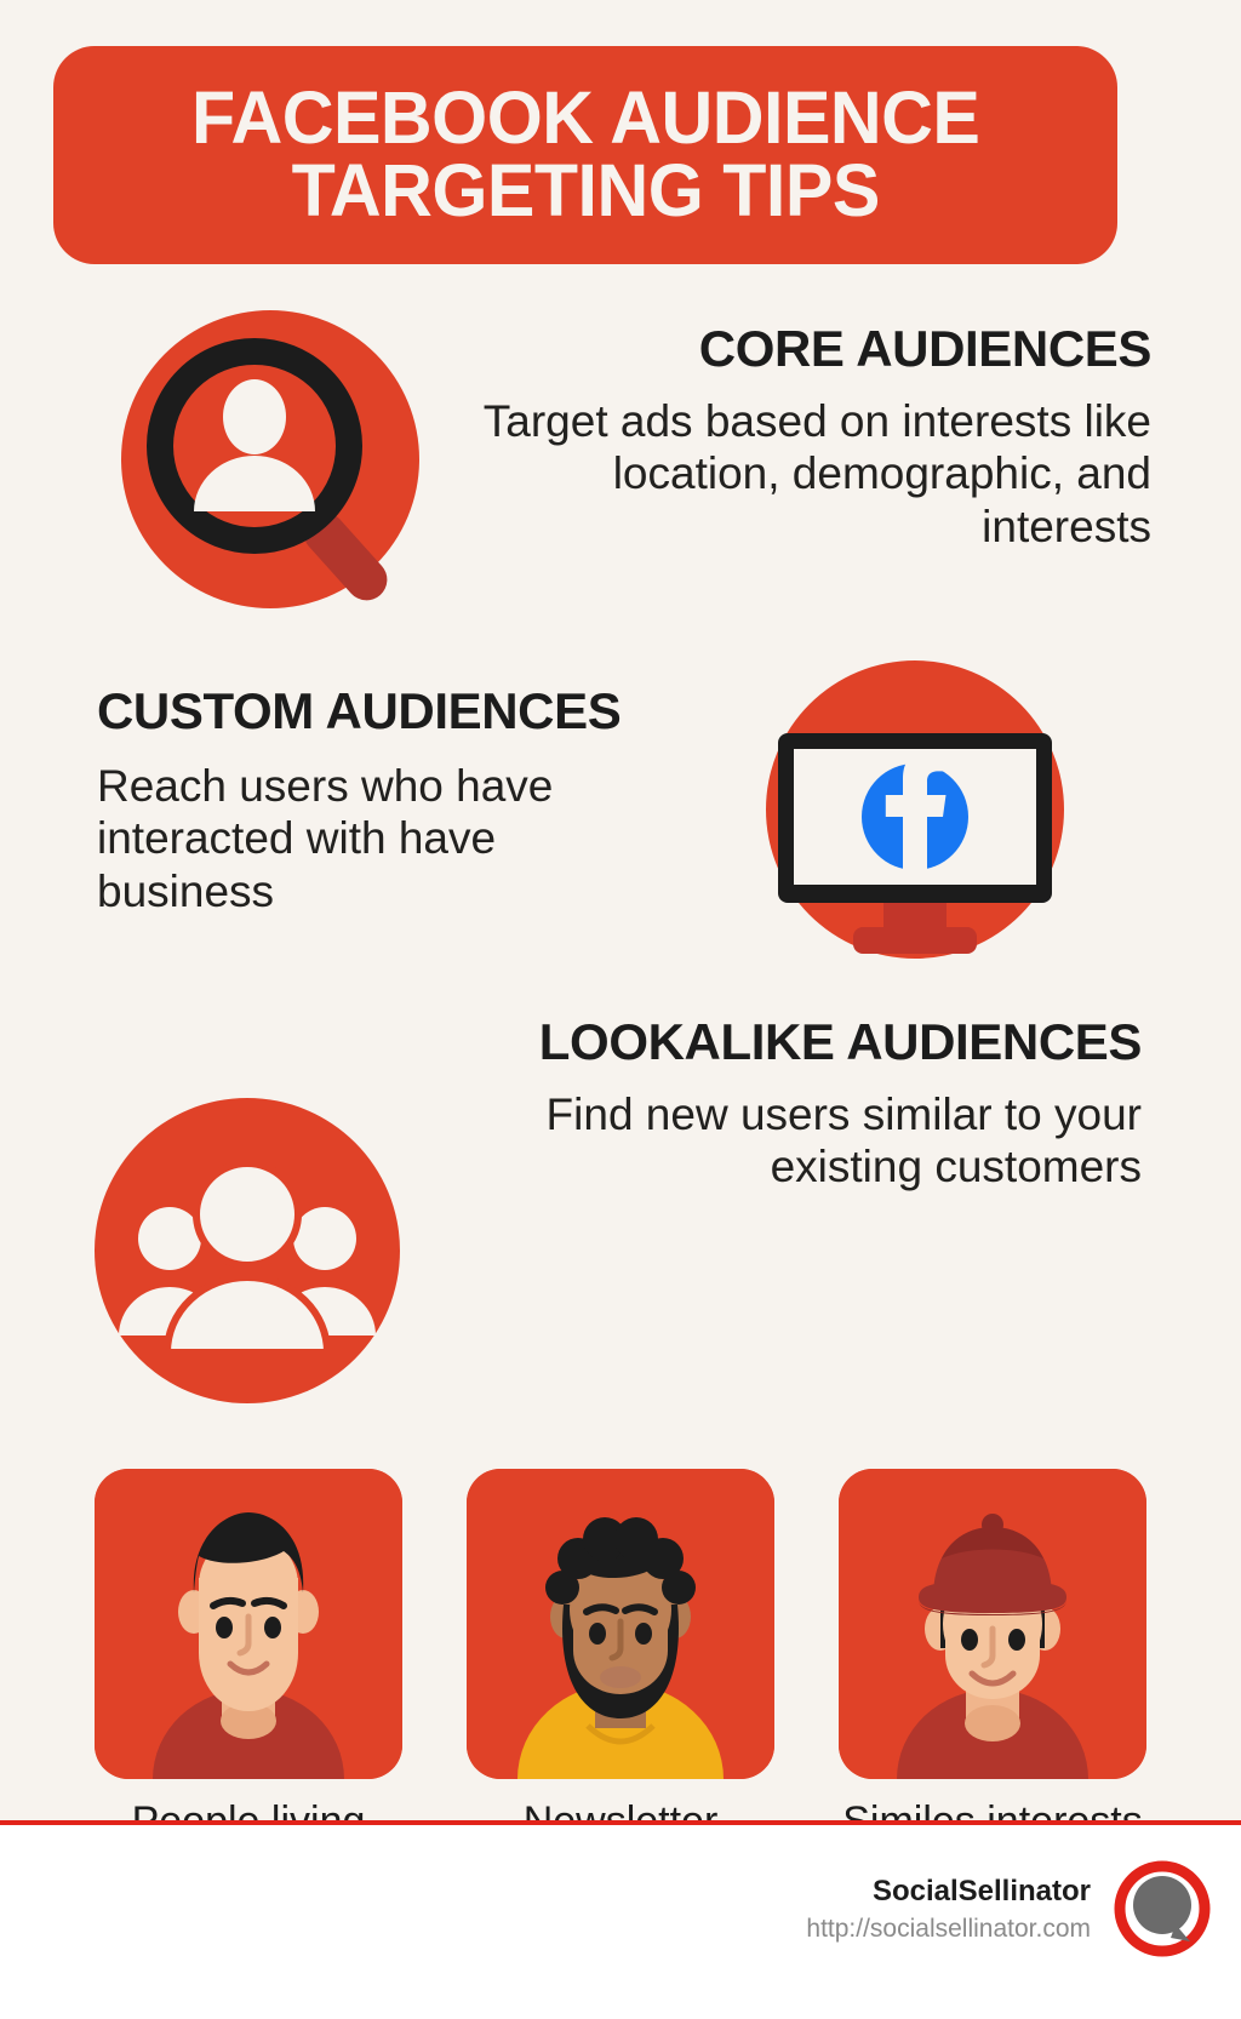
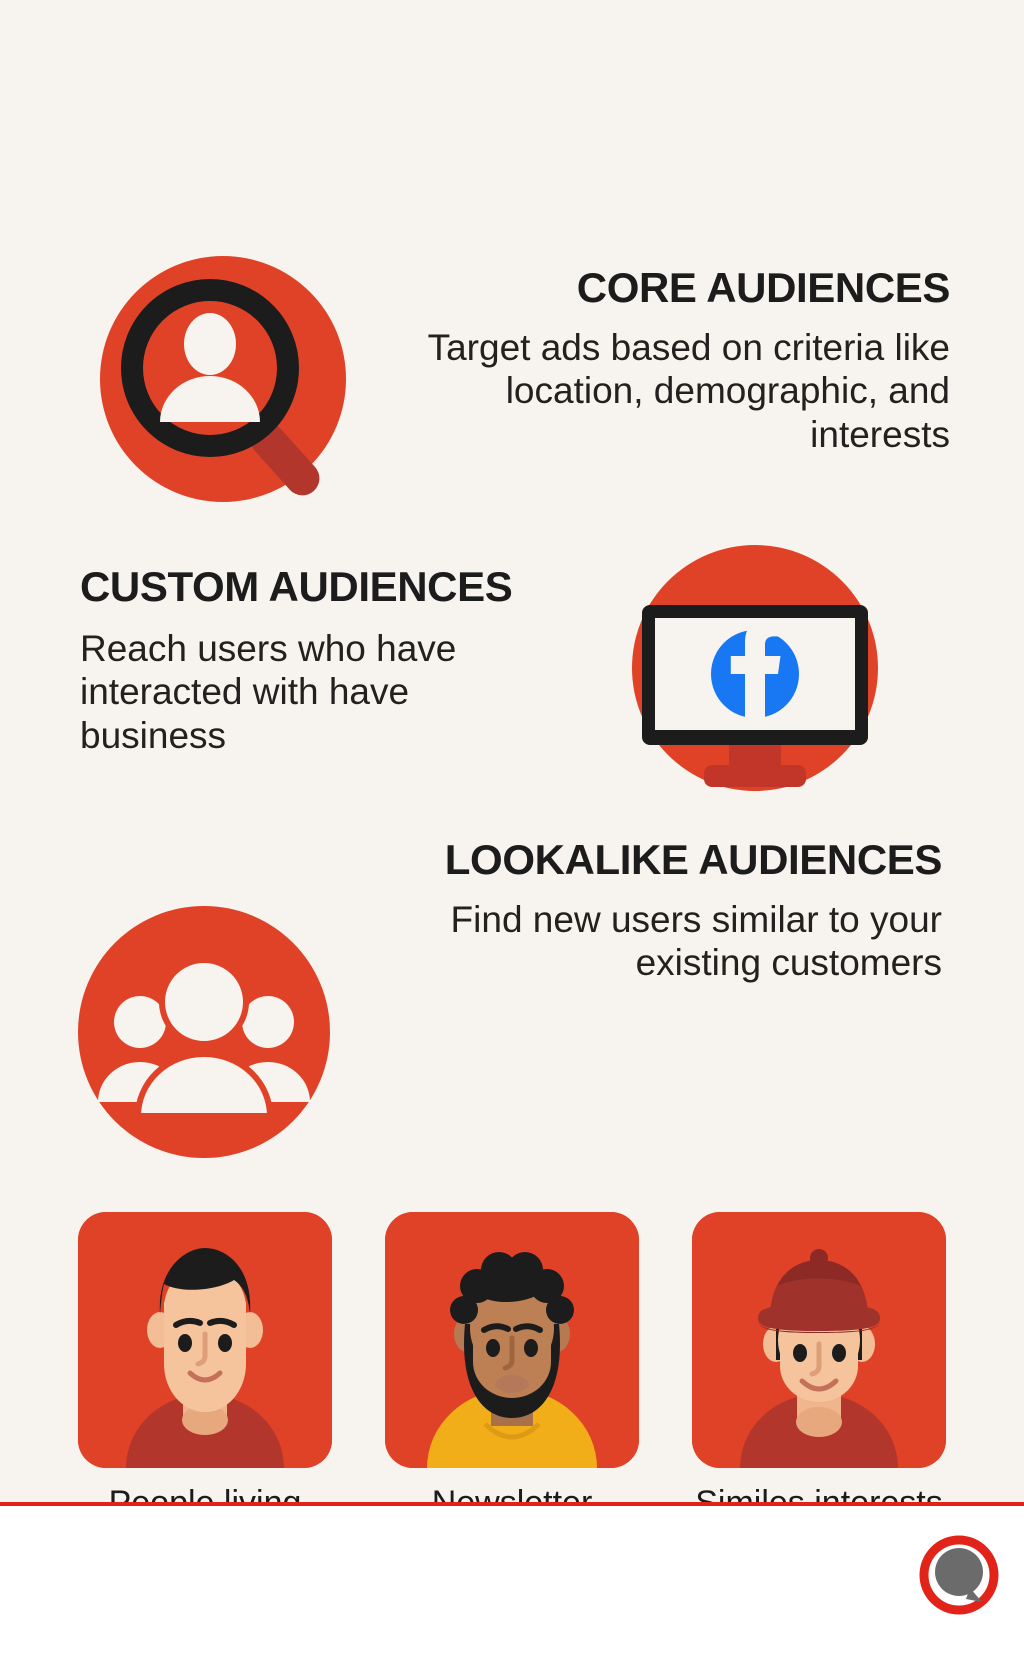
- FACEBOOK AUDIENCE
- TARGETING TIPS
  CORE AUDIENCES
- Target ads based on interests like location, demographic, and interests
+ Target ads based on criteria like location, demographic, and interests
  CUSTOM AUDIENCES
  Reach users who have interacted with have business
  LOOKALIKE AUDIENCES
  Find new users similar to your existing customers
- SocialSellinator
- http://socialsellinator.com
